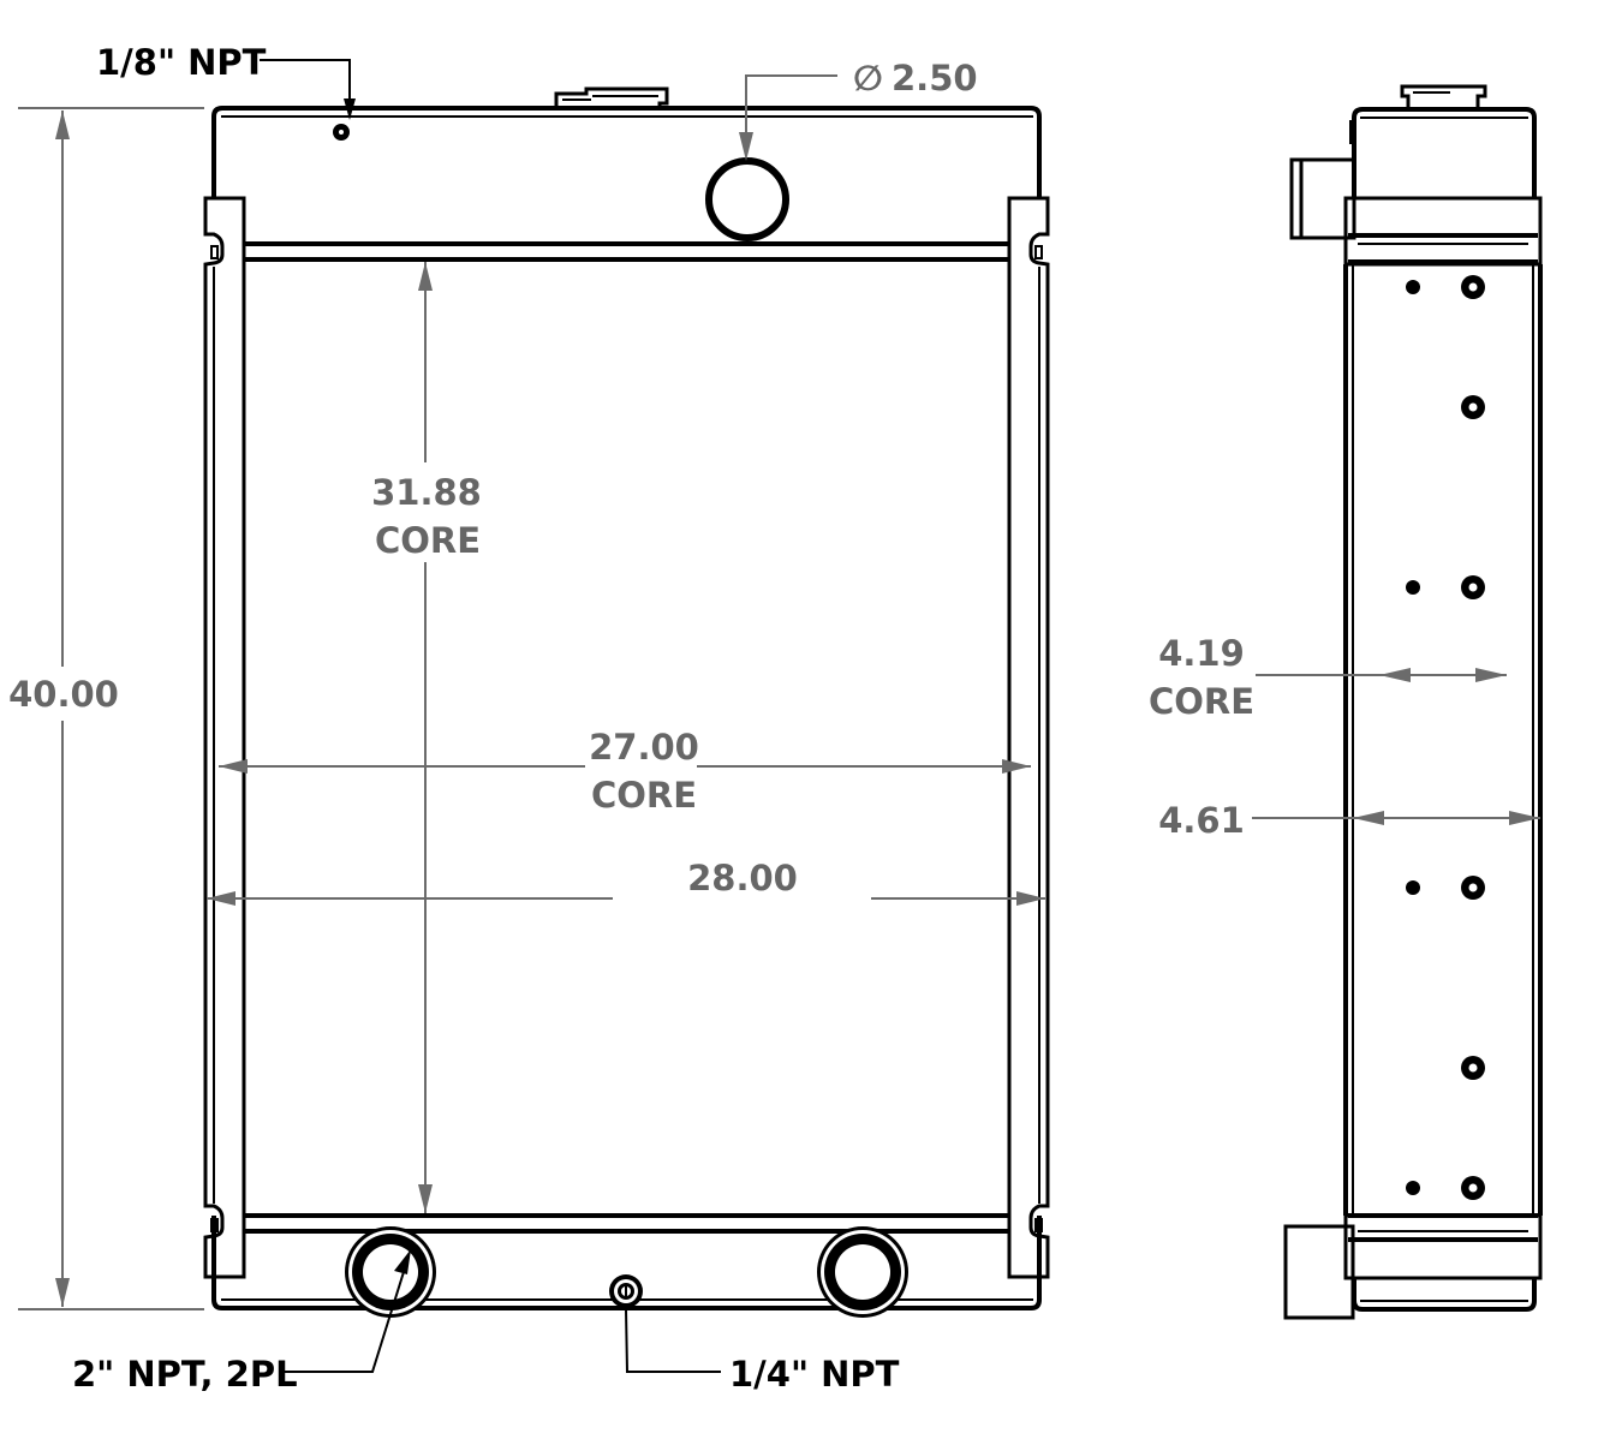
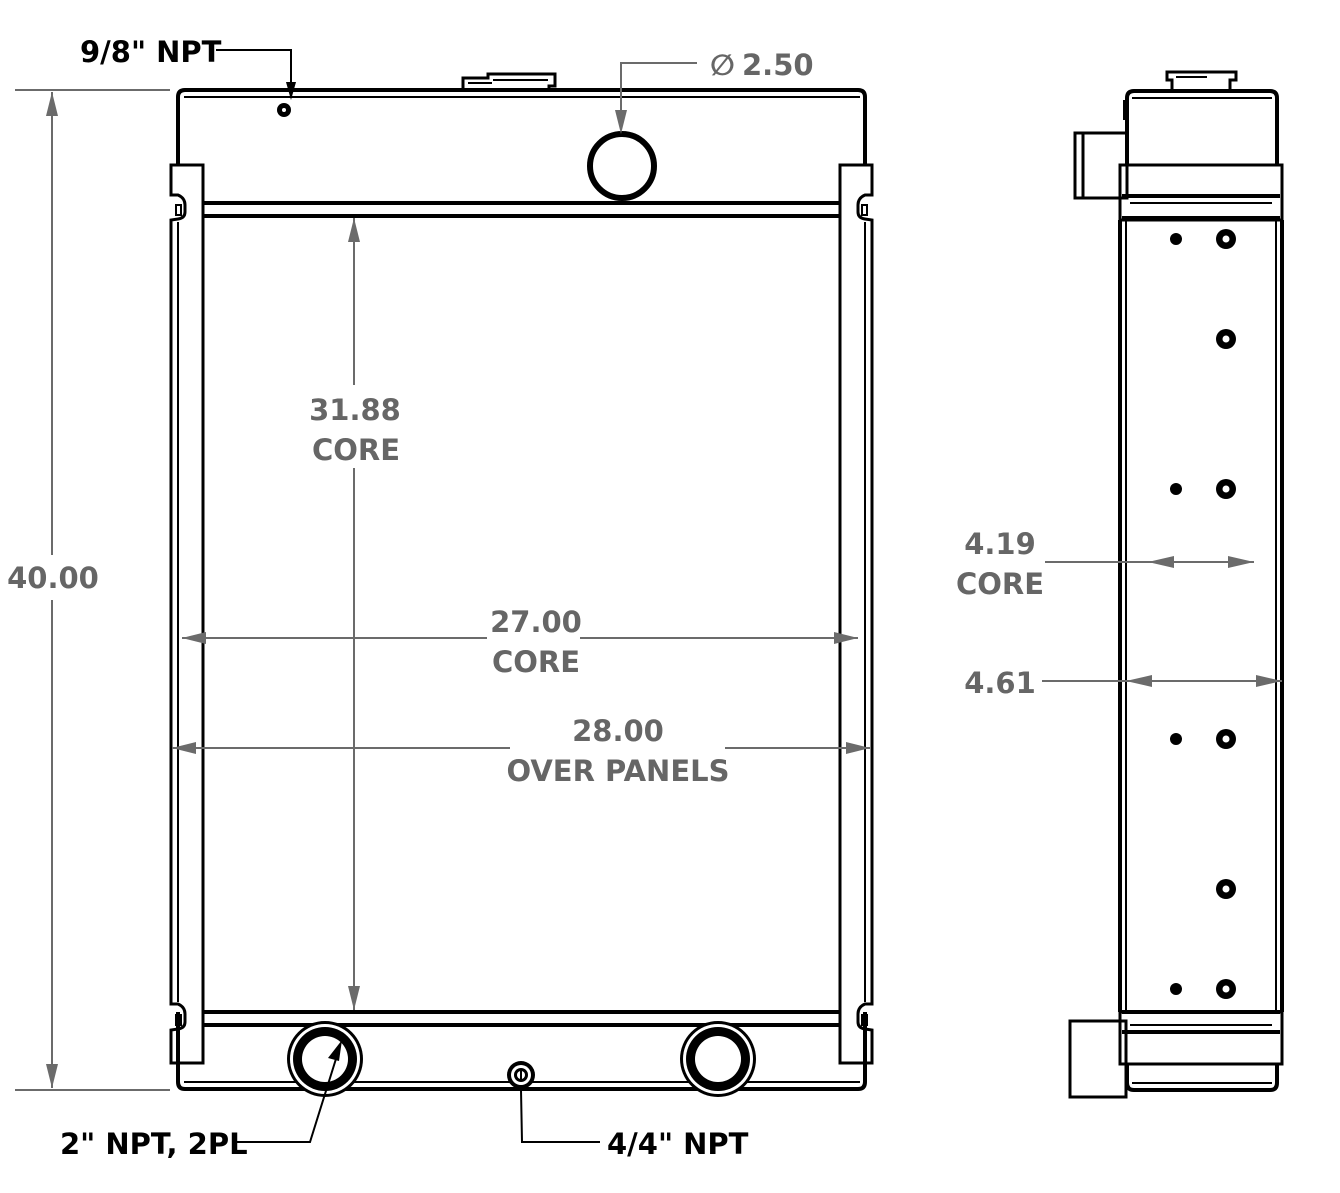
  40.00
  31.88
  CORE
  27.00
  CORE
  28.00
+ OVER PANELS
  ∅
  2.50
- 1/8" NPT
+ 9/8" NPT
  2" NPT, 2PL
- 1/4" NPT
+ 4/4" NPT
  4.19
  CORE
  4.61
